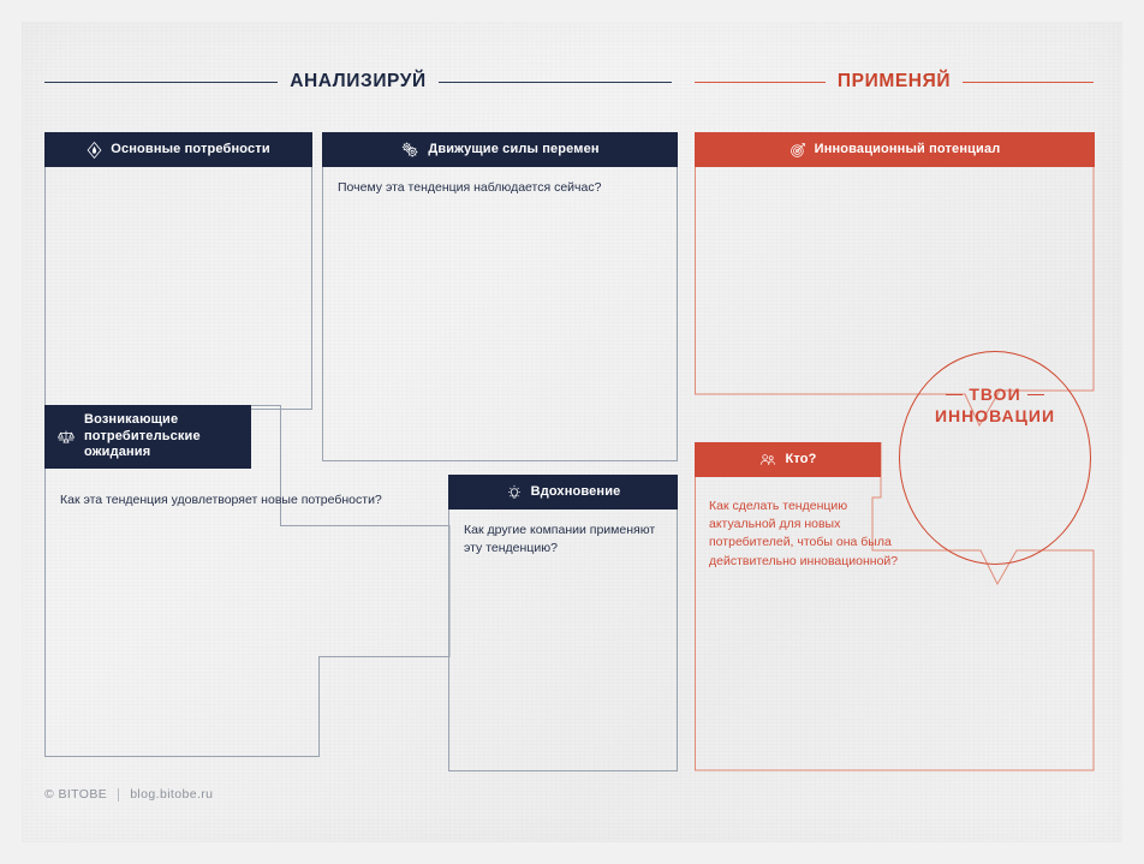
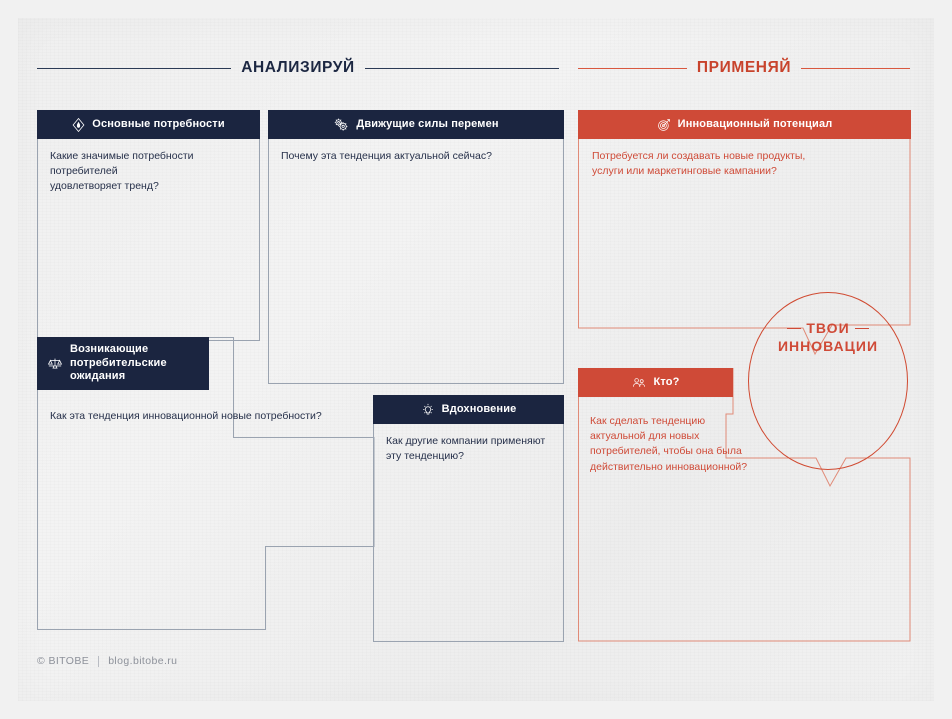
  АНАЛИЗИРУЙ
  ПРИМЕНЯЙ
  Основные потребности
+ Какие значимые потребности потребителей
+ удовлетворяет тренд?
  Движущие силы перемен
- Почему эта тенденция наблюдается сейчас?
+ Почему эта тенденция актуальной сейчас?
  Возникающие
  потребительские
  ожидания
- Как эта тенденция удовлетворяет новые потребности?
+ Как эта тенденция инновационной новые потребности?
  Вдохновение
  Как другие компании применяют
  эту тенденцию?
  Инновационный потенциал
+ Потребуется ли создавать новые продукты,
+ услуги или маркетинговые кампании?
  Кто?
  Как сделать тенденцию
  актуальной для новых
  потребителей, чтобы она была
  действительно инновационной?
  ТВОИ
  ИННОВАЦИИ
  © BITOBE
  blog.bitobe.ru
